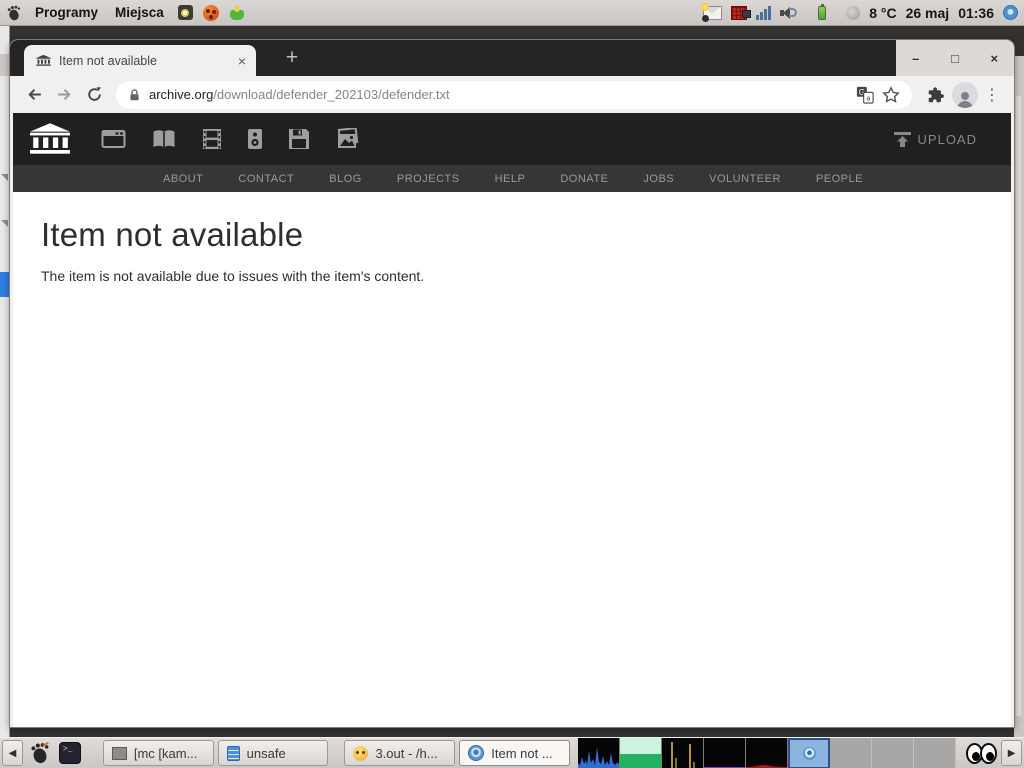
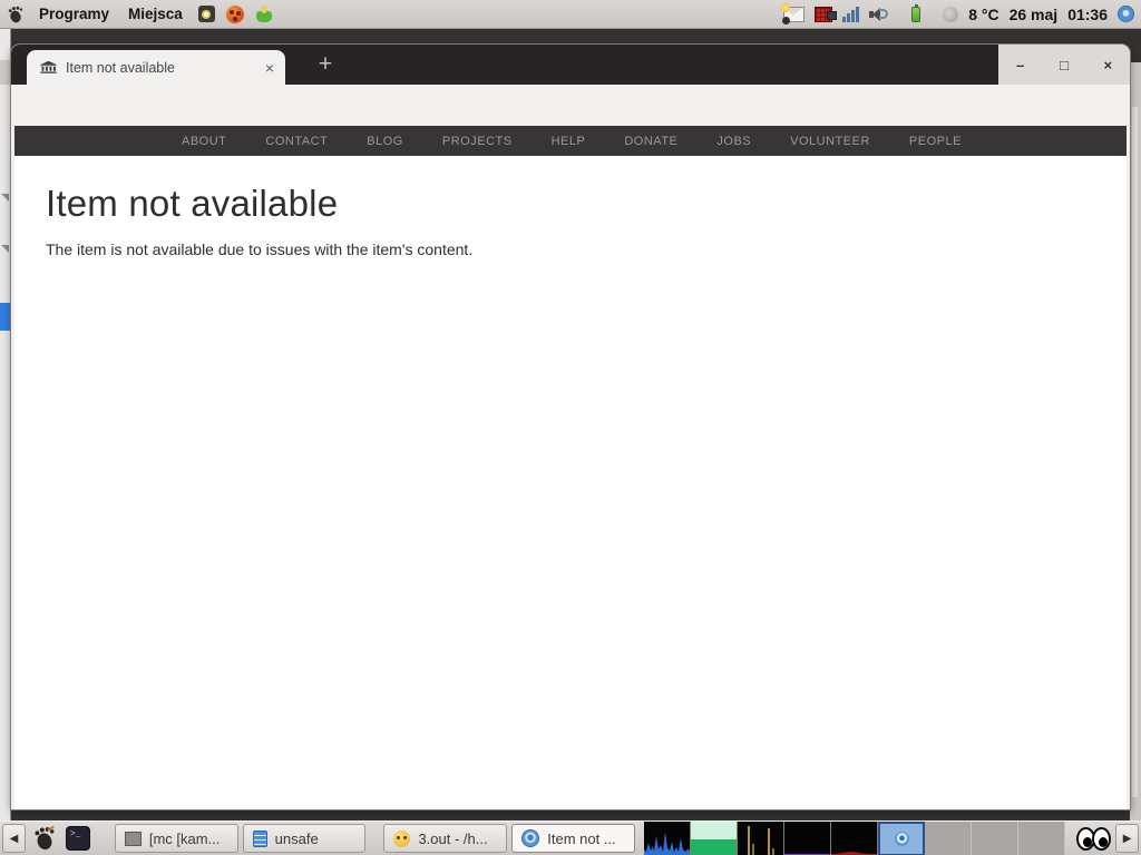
  Programy
  Miejsca
  8 °C
  26 maj
  01:36
  Item not available
  ×
  +
  –
  □
  ×
- archive.org/download/defender_202103/defender.txt
- G
- a
- ⋮
- UPLOAD
  ABOUT
  CONTACT
  BLOG
  PROJECTS
  HELP
  DONATE
  JOBS
  VOLUNTEER
  PEOPLE
  Item not available
  The item is not available due to issues with the item's content.
  ◀
  >_
  [mc [kam...
  unsafe
  3.out - /h...
  Item not ...
  ▶
